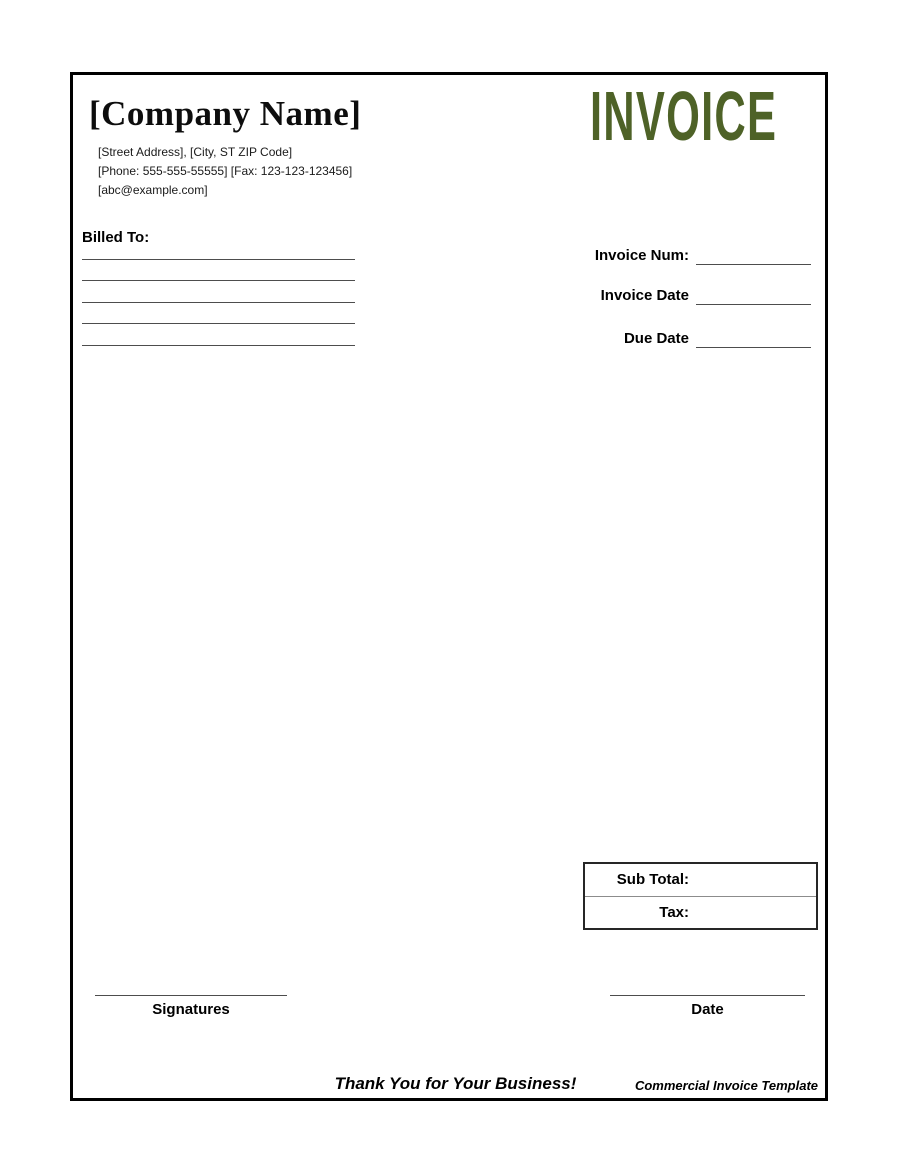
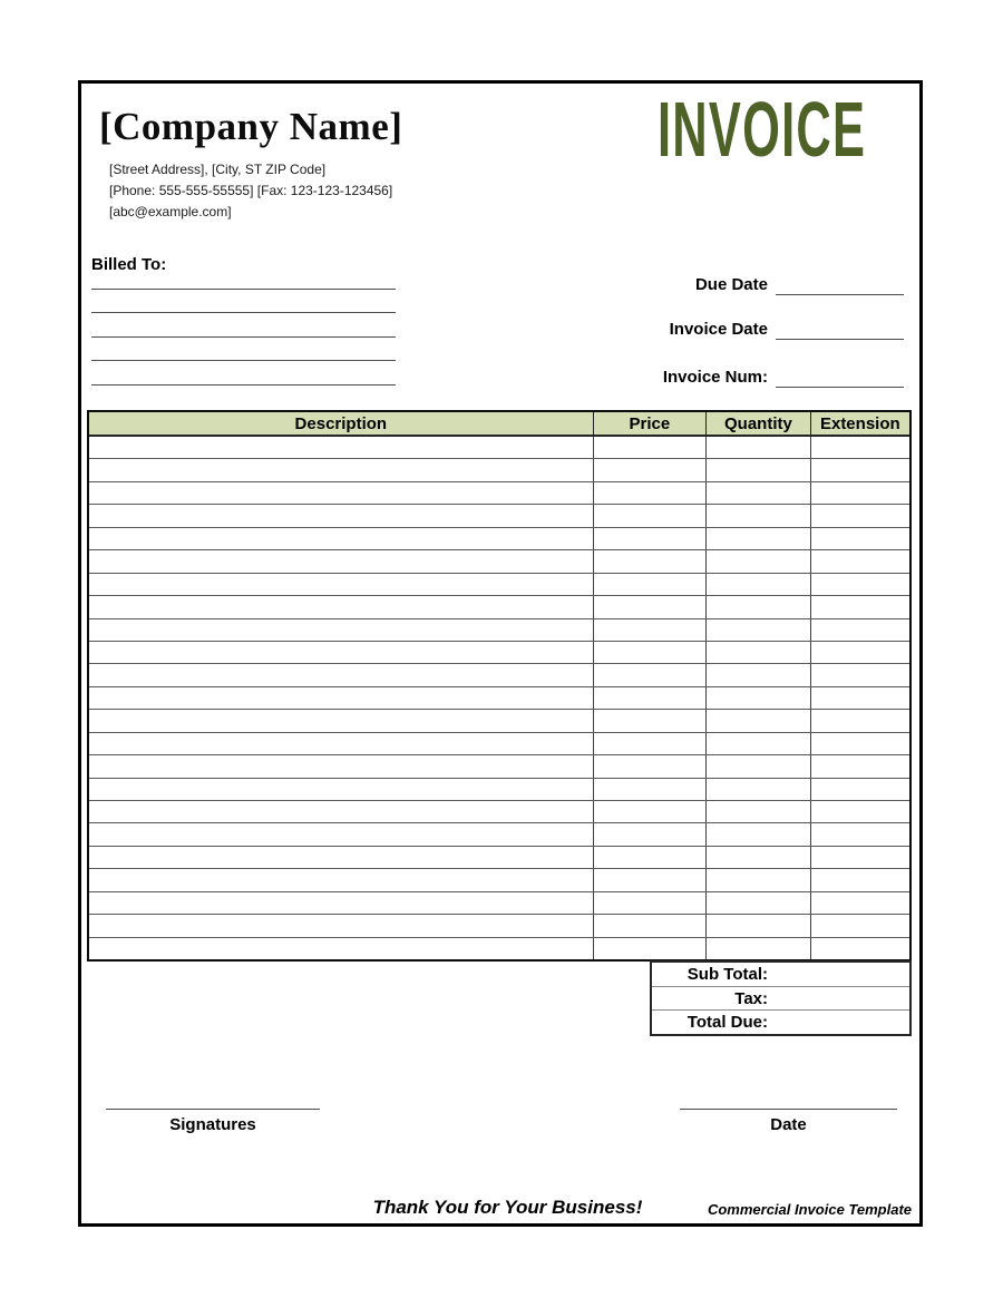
  [Company Name]
  [Street Address], [City, ST ZIP Code]
  [Phone: 555-555-55555] [Fax: 123-123-123456]
  [abc@example.com]
  INVOICE
  Billed To:
- Invoice Num:
+ Due Date
  Invoice Date
- Due Date
+ Invoice Num:
+ Description
+ Price
+ Quantity
+ Extension
  Sub Total:
  Tax:
+ Total Due:
  Signatures
  Date
  Thank You for Your Business!
  Commercial Invoice Template
